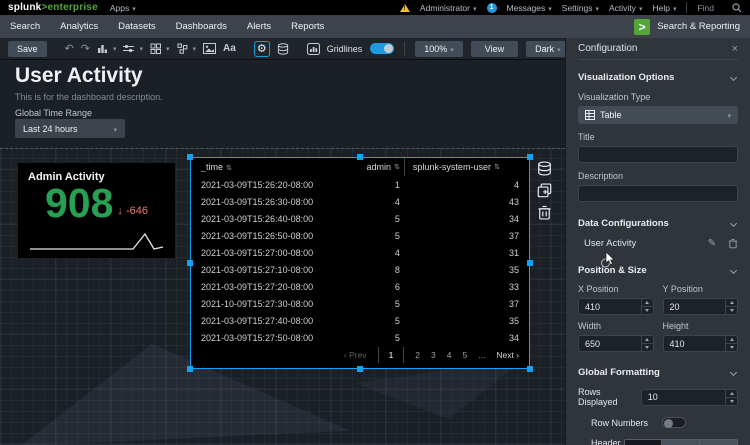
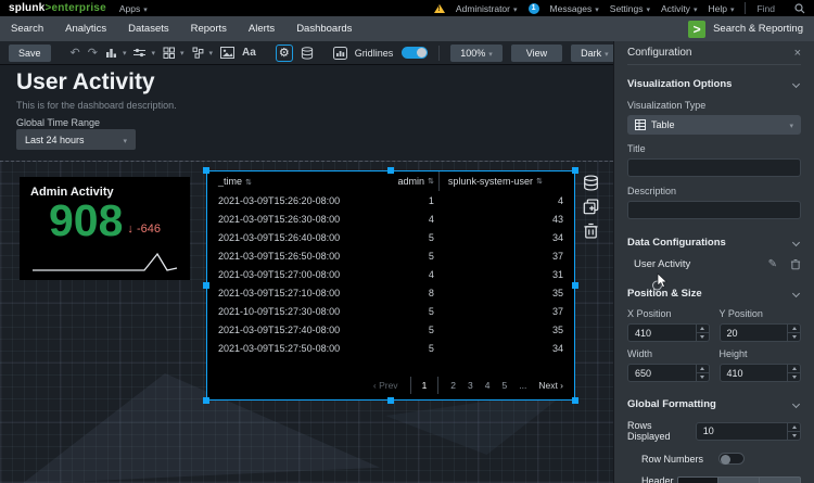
  splunk>enterprise
  Apps
  Administrator
  Messages
  Settings
  Activity
  Help
  Find
  Search
  Analytics
  Datasets
- Dashboards
+ Reports
  Alerts
- Reports
+ Dashboards
  >
  Search & Reporting
  Save
  ↶
  ↷
  Aa
  ⚙
  Gridlines
  100%
  View
  Dark
  User Activity
  This is for the dashboard description.
  Global Time Range
  Last 24 hours
  Admin Activity
  908
  ↓ -646
  _time
  admin
  splunk-system-user
  2021-03-09T15:26:20-08:00
  1
  4
  2021-03-09T15:26:30-08:00
  4
  43
  2021-03-09T15:26:40-08:00
  5
  34
  2021-03-09T15:26:50-08:00
  5
  37
  2021-03-09T15:27:00-08:00
  4
  31
  2021-03-09T15:27:10-08:00
  8
  35
- 2021-03-09T15:27:20-08:00
- 6
- 33
  2021-10-09T15:27:30-08:00
  5
  37
  2021-03-09T15:27:40-08:00
  5
  35
  2021-03-09T15:27:50-08:00
  5
  34
  ‹ Prev
  1
  2
  3
  4
  5
  ...
  Next ›
  Configuration
  ×
  Visualization Options
  Visualization Type
  Table
  Title
  Description
  Data Configurations
  User Activity
  ✎
  Position & Size
  X Position
  410
  Y Position
  20
  Width
  650
  Height
  410
  Global Formatting
  Rows Displayed
  10
  Row Numbers
